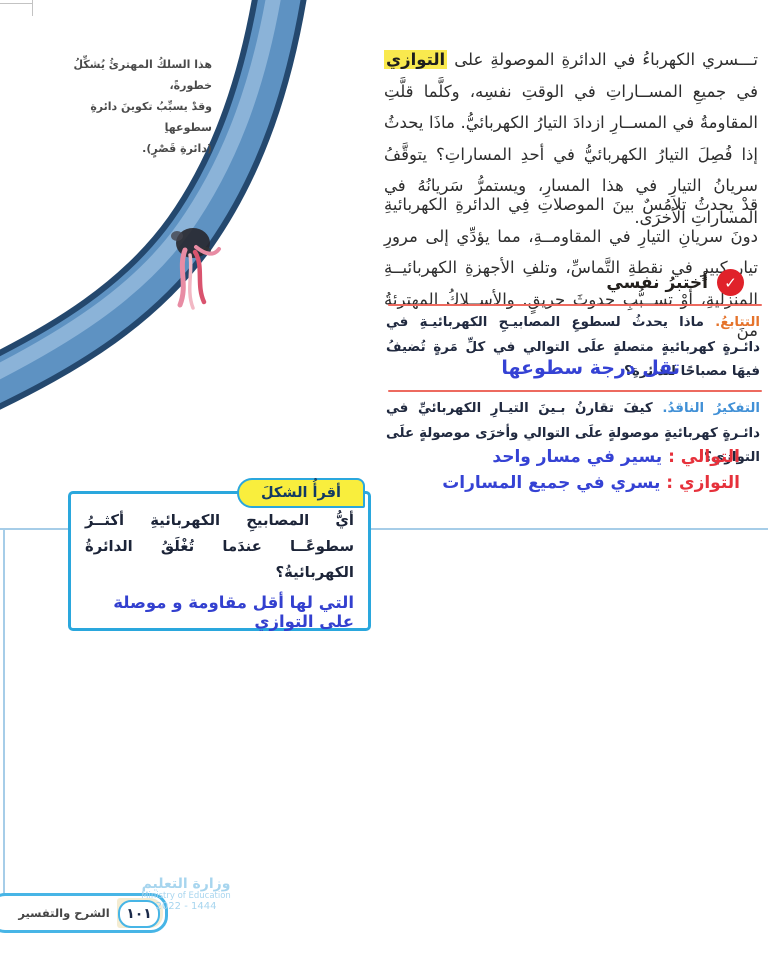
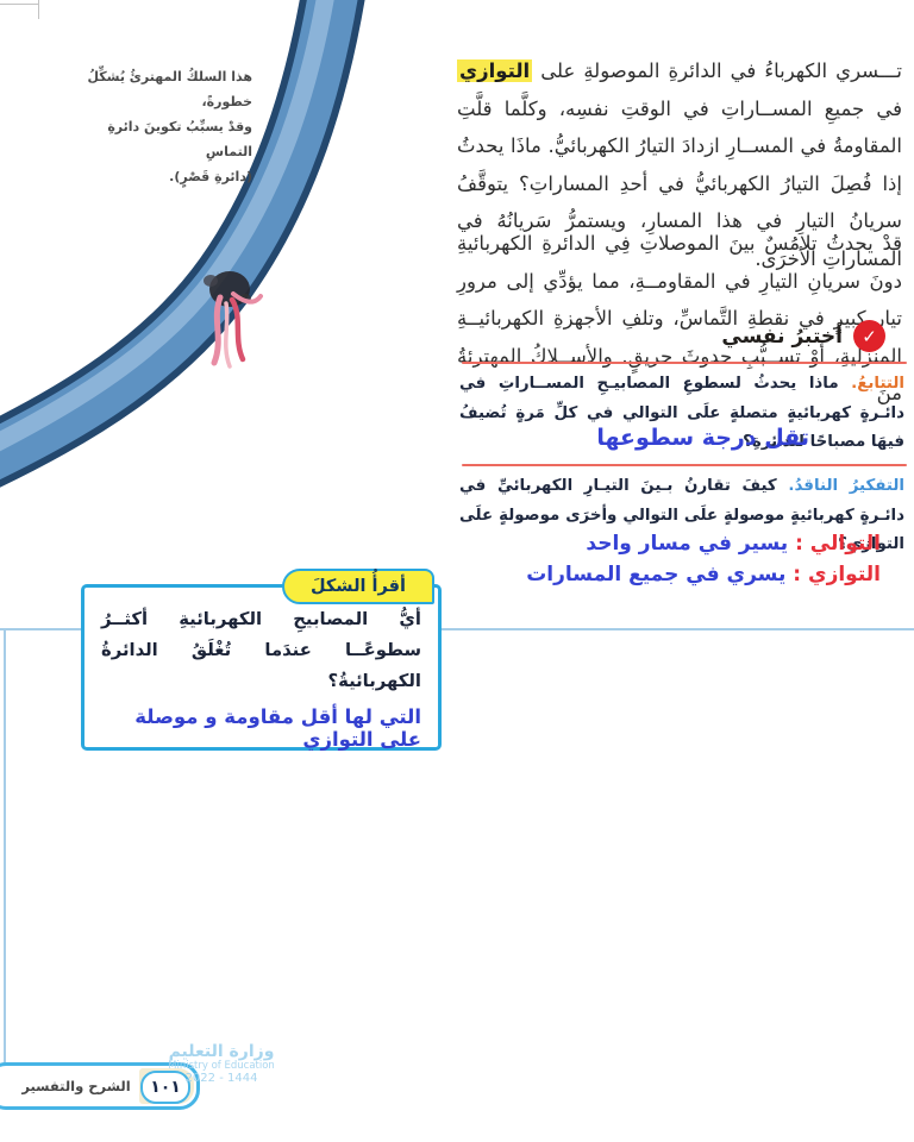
  هذا السلكُ المهترئُ يُشكِّلُ خطورةً،
- وقدْ يسبِّبُ تكوينَ دائرةِ سطوعهاِ
+ وقدْ يسبِّبُ تكوينَ دائرةِ التماسِ
  (دائرةِ قَصْرٍ).
  تـــسري الكهرباءُ في الدائرةِ الموصولةِ على التوازي في جميعِ المســاراتِ في الوقتِ نفسِه، وكلَّما قلَّتِ المقاومةُ في المســارِ ازدادَ التيارُ الكهربائيُّ. ماذَا يحدثُ إذا فُصِلَ التيارُ الكهربائيُّ في أحدِ المساراتِ؟ يتوقَّفُ سريانُ التيارِ في هذا المسارِ، ويستمرُّ سَريانُهُ في المساراتِ الأخرَى.
  قدْ يحدثُ تلامُسٌ بينَ الموصلاتِ فِي الدائرةِ الكهربائيةِ دونَ سريانِ التيارِ في المقاومــةِ، مما يؤدِّي إلى مرورِ تيارٍ كبيرٍ في نقطةِ التَّماسِّ، وتلفِ الأجهزةِ الكهربائيــةِ المنزليةِ، أوْ تســبُّبِ حدوثَ حريقٍ. والأســلاكُ المهترئةُ منَ
  ✓
  أختبرُ نفسي
- التتابعُ. ماذا يحدثُ لسطوعِ المصابيـحِ الكهربائيـةِ في دائـرةٍ كهربائيةٍ متصلةٍ علَى التوالي في كلِّ مَرةٍ تُضيفُ فيهَا مصباحًا للدائرةِ؟
+ التتابعُ. ماذا يحدثُ لسطوعِ المصابيـحِ المســاراتِ في دائـرةٍ كهربائيةٍ متصلةٍ علَى التوالي في كلِّ مَرةٍ تُضيفُ فيهَا مصباحًا للدائرةِ؟
  تقل درجة سطوعها
  التفكيرُ الناقدُ. كيفَ تقارنُ بـينَ التيـارِ الكهربائيِّ في دائـرةٍ كهربائيةٍ موصولةٍ علَى التوالي وأخرَى موصولةٍ علَى التوازي؟
  التوالي : يسير في مسار واحد
  التوازي : يسري في جميع المسارات
  أقرأُ الشكلَ
  أيُّ المصابيحِ الكهربائيةِ أكثــرُ سطوعًــا عندَما تُغْلَقُ الدائرةُ الكهربائيةُ؟
  التي لها أقل مقاومة و موصلة على التوازي
  وزارة التعليم
  Ministry of Education
  2022 - 1444
  الشرح والتفسير
  ١٠١
